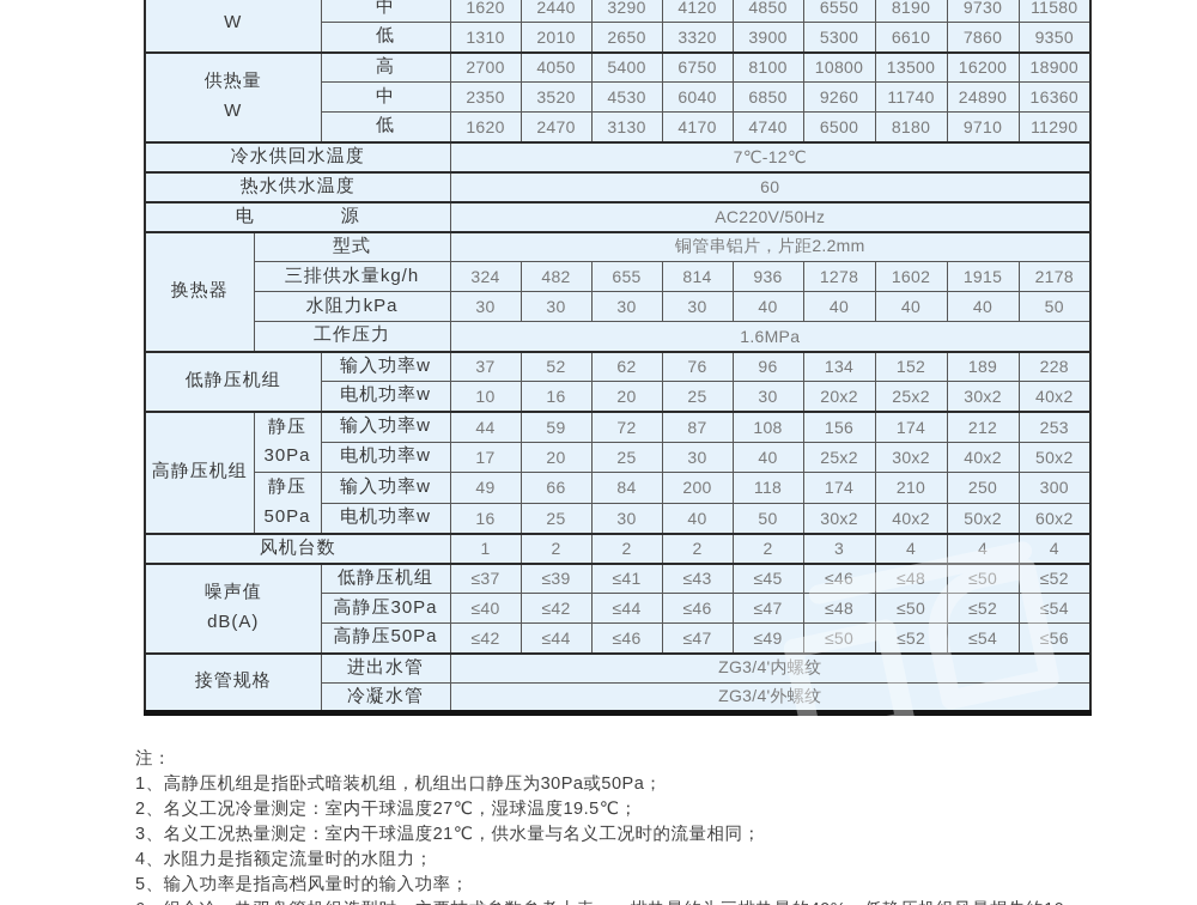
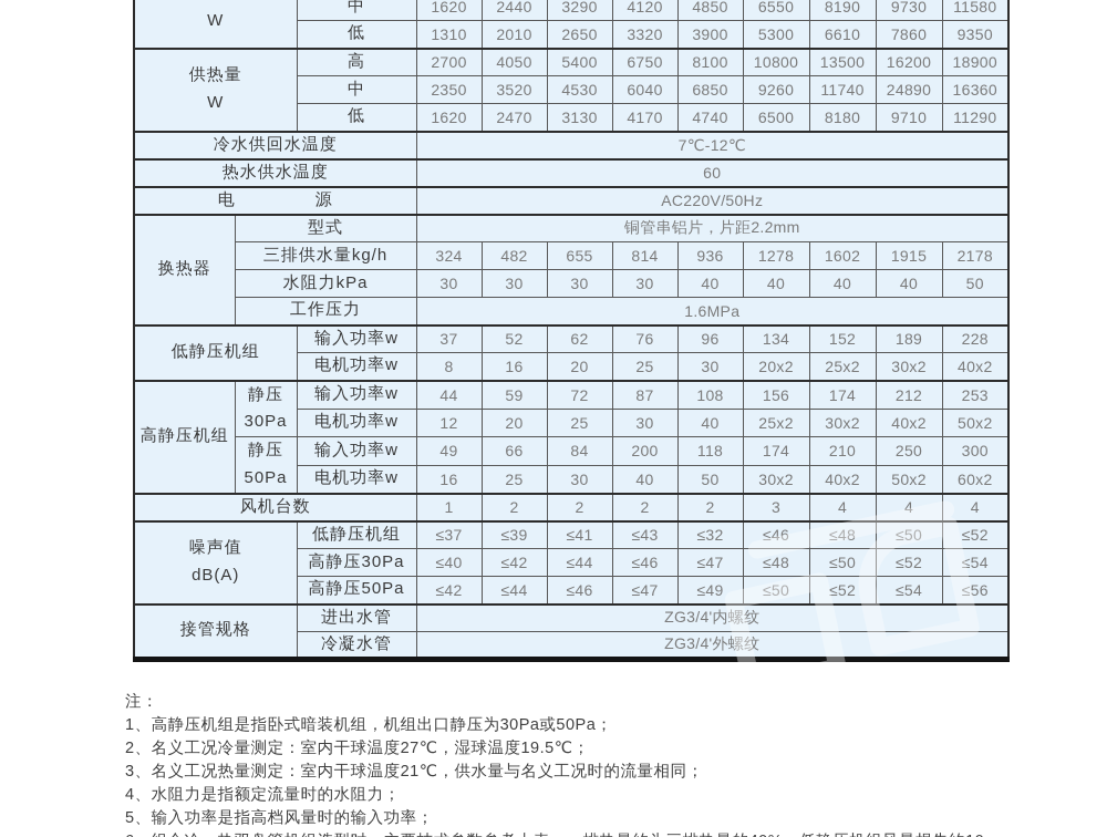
  W	中	1620	2440	3290	4120	4850	6550	8190	9730	11580
  低	1310	2010	2650	3320	3900	5300	6610	7860	9350
  供热量 W	高	2700	4050	5400	6750	8100	10800	13500	16200	18900
  中	2350	3520	4530	6040	6850	9260	11740	24890	16360
  低	1620	2470	3130	4170	4740	6500	8180	9710	11290
  冷水供回水温度	7℃-12℃
  热水供水温度	60
  电 源	AC220V/50Hz
  换热器	型式	铜管串铝片，片距2.2mm
  三排供水量kg/h	324	482	655	814	936	1278	1602	1915	2178
  水阻力kPa	30	30	30	30	40	40	40	40	50
  工作压力	1.6MPa
  低静压机组	输入功率w	37	52	62	76	96	134	152	189	228
- 电机功率w	10	16	20	25	30	20x2	25x2	30x2	40x2
+ 电机功率w	8	16	20	25	30	20x2	25x2	30x2	40x2
  高静压机组	静压 30Pa	输入功率w	44	59	72	87	108	156	174	212	253
- 电机功率w	17	20	25	30	40	25x2	30x2	40x2	50x2
+ 电机功率w	12	20	25	30	40	25x2	30x2	40x2	50x2
  静压 50Pa	输入功率w	49	66	84	200	118	174	210	250	300
  电机功率w	16	25	30	40	50	30x2	40x2	50x2	60x2
  风机台数	1	2	2	2	2	3	4	4	4
- 噪声值 dB(A)	低静压机组	≤37	≤39	≤41	≤43	≤45	≤46	≤48	≤50	≤52
+ 噪声值 dB(A)	低静压机组	≤37	≤39	≤41	≤43	≤32	≤46	≤48	≤50	≤52
  高静压30Pa	≤40	≤42	≤44	≤46	≤47	≤48	≤50	≤52	≤54
  高静压50Pa	≤42	≤44	≤46	≤47	≤49	≤50	≤52	≤54	≤56
  接管规格	进出水管	ZG3/4'内螺纹
  冷凝水管	ZG3/4'外螺纹
  注：
  1、高静压机组是指卧式暗装机组，机组出口静压为30Pa或50Pa；
  2、名义工况冷量测定：室内干球温度27℃，湿球温度19.5℃；
  3、名义工况热量测定：室内干球温度21℃，供水量与名义工况时的流量相同；
  4、水阻力是指额定流量时的水阻力；
  5、输入功率是指高档风量时的输入功率；
